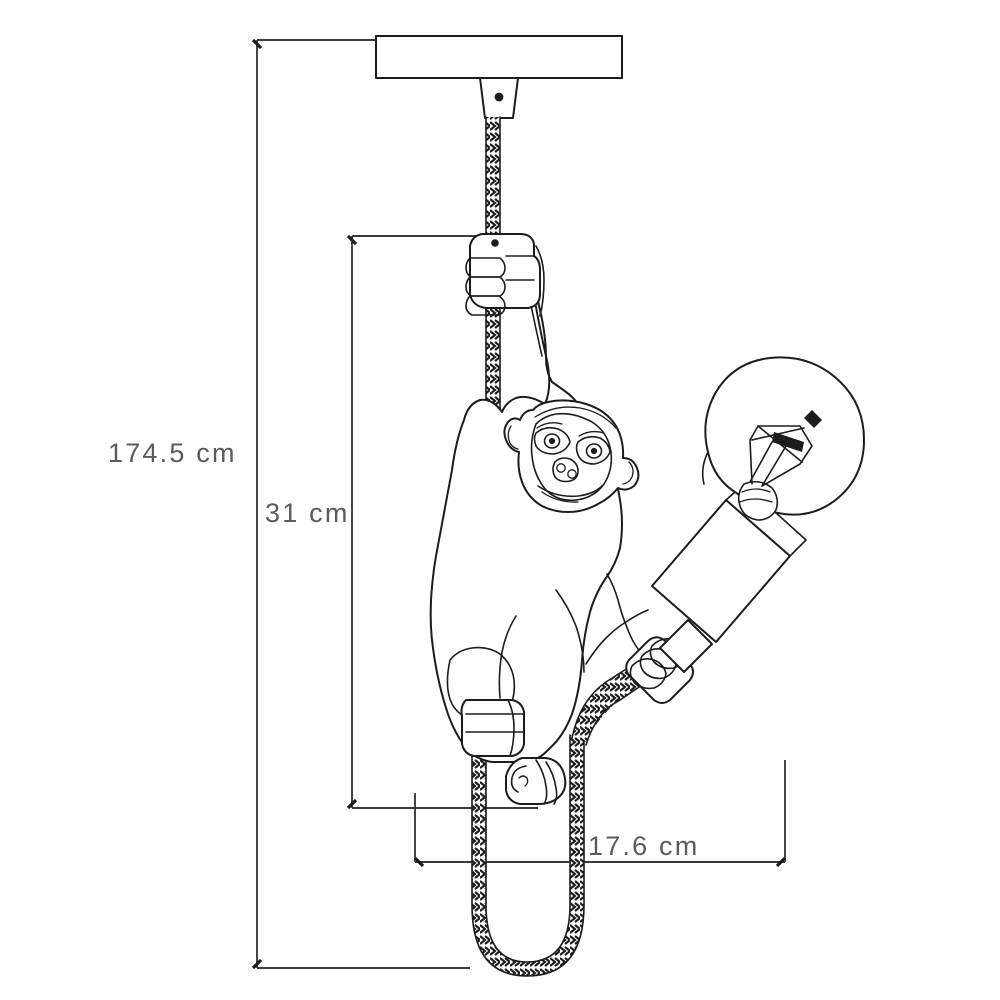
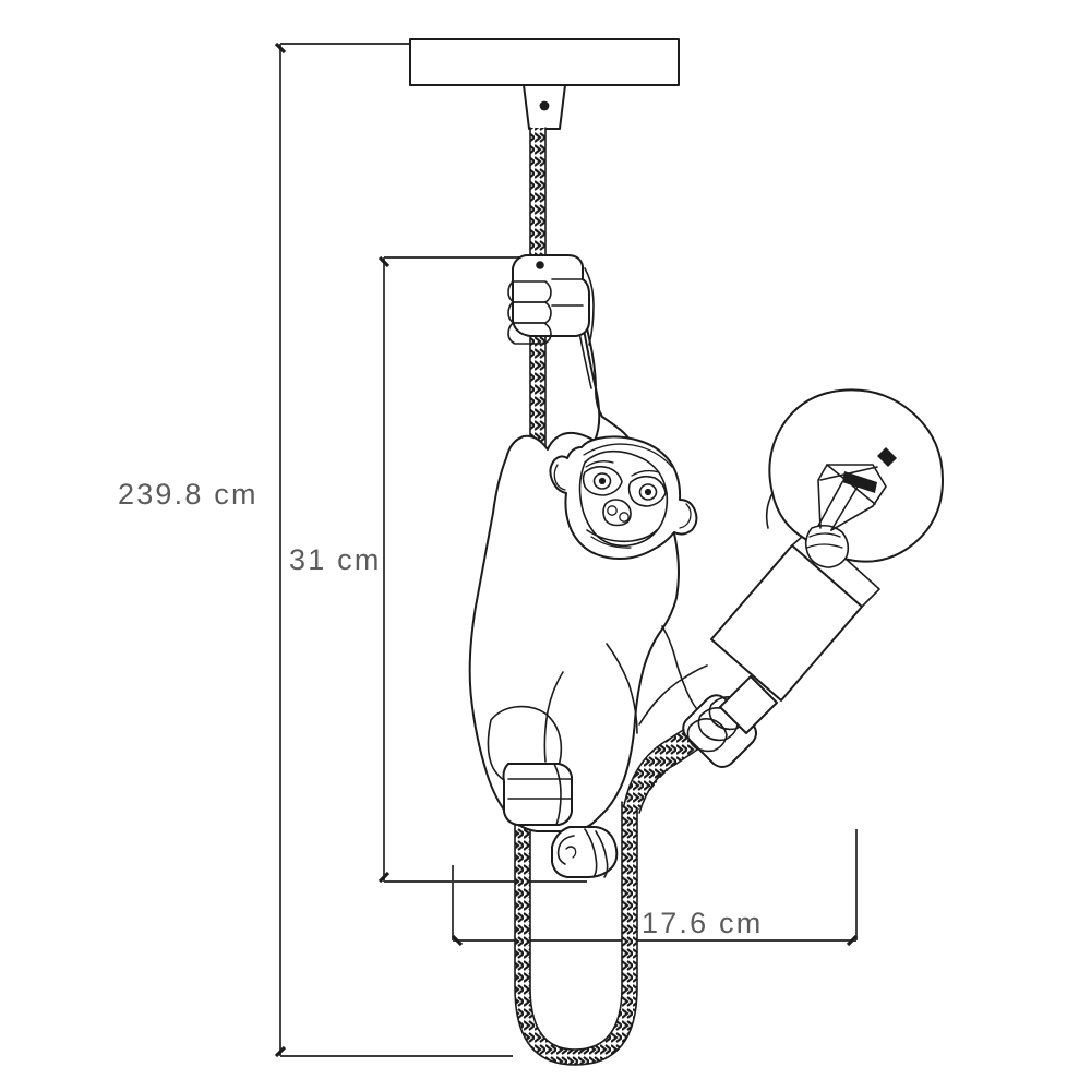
- 174.5 cm
+ 239.8 cm
  31 cm
  17.6 cm
